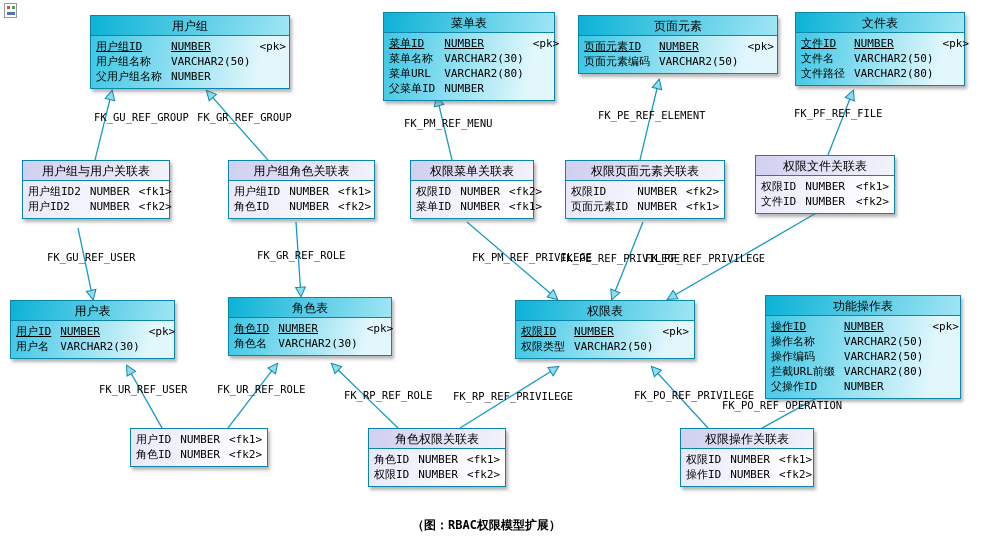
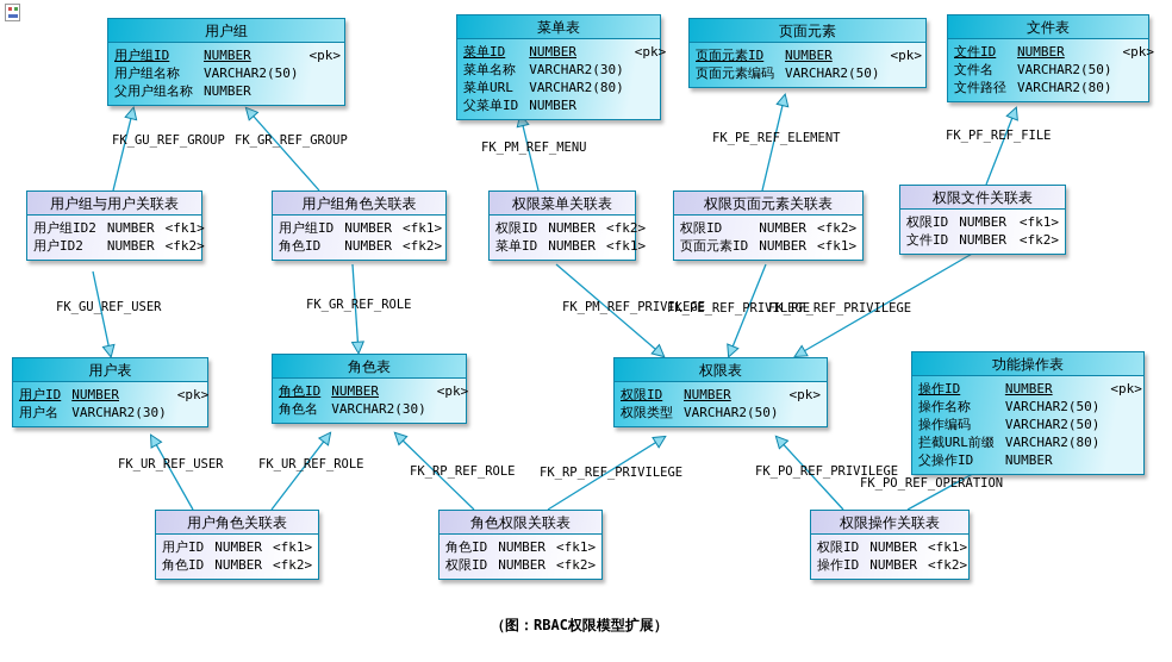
  （图：RBAC权限模型扩展）
  用户组
  用户组ID
  NUMBER
  <pk>
  用户组名称
  VARCHAR2(50)
  父用户组名称
  NUMBER
  菜单表
  菜单ID
  NUMBER
  <pk>
  菜单名称
  VARCHAR2(30)
  菜单URL
  VARCHAR2(80)
  父菜单ID
  NUMBER
  页面元素
  页面元素ID
  NUMBER
  <pk>
  页面元素编码
  VARCHAR2(50)
  文件表
  文件ID
  NUMBER
  <pk>
  文件名
  VARCHAR2(50)
  文件路径
  VARCHAR2(80)
  用户组与用户关联表
  用户组ID2
  NUMBER
  <fk1>
  用户ID2
  NUMBER
  <fk2>
  用户组角色关联表
  用户组ID
  NUMBER
  <fk1>
  角色ID
  NUMBER
  <fk2>
  权限菜单关联表
  权限ID
  NUMBER
  <fk2>
  菜单ID
  NUMBER
  <fk1>
  权限页面元素关联表
  权限ID
  NUMBER
  <fk2>
  页面元素ID
  NUMBER
  <fk1>
  权限文件关联表
  权限ID
  NUMBER
  <fk1>
  文件ID
  NUMBER
  <fk2>
  用户表
  用户ID
  NUMBER
  <pk>
  用户名
  VARCHAR2(30)
  角色表
  角色ID
  NUMBER
  <pk>
  角色名
  VARCHAR2(30)
  权限表
  权限ID
  NUMBER
  <pk>
  权限类型
  VARCHAR2(50)
  功能操作表
  操作ID
  NUMBER
  <pk>
  操作名称
  VARCHAR2(50)
  操作编码
  VARCHAR2(50)
  拦截URL前缀
  VARCHAR2(80)
  父操作ID
  NUMBER
+ 用户角色关联表
  用户ID
  NUMBER
  <fk1>
  角色ID
  NUMBER
  <fk2>
  角色权限关联表
  角色ID
  NUMBER
  <fk1>
  权限ID
  NUMBER
  <fk2>
  权限操作关联表
  权限ID
  NUMBER
  <fk1>
  操作ID
  NUMBER
  <fk2>
  FK_GU_REF_GROUP
  FK_GR_REF_GROUP
  FK_PM_REF_MENU
  FK_PE_REF_ELEMENT
  FK_PF_REF_FILE
  FK_GU_REF_USER
  FK_GR_REF_ROLE
  FK_PM_REF_PRIVILEGE
  FK_PE_REF_PRIVILEGE
  FK_PF_REF_PRIVILEGE
  FK_UR_REF_USER
  FK_UR_REF_ROLE
  FK_RP_REF_ROLE
  FK_RP_REF_PRIVILEGE
  FK_PO_REF_PRIVILEGE
  FK_PO_REF_OPERATION
